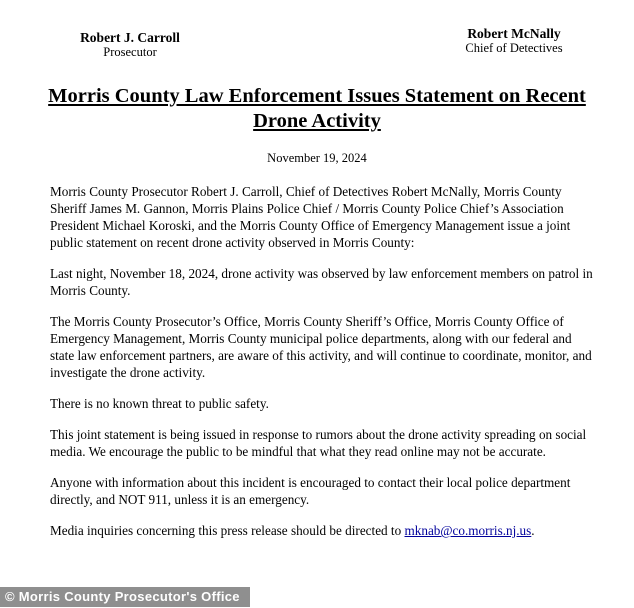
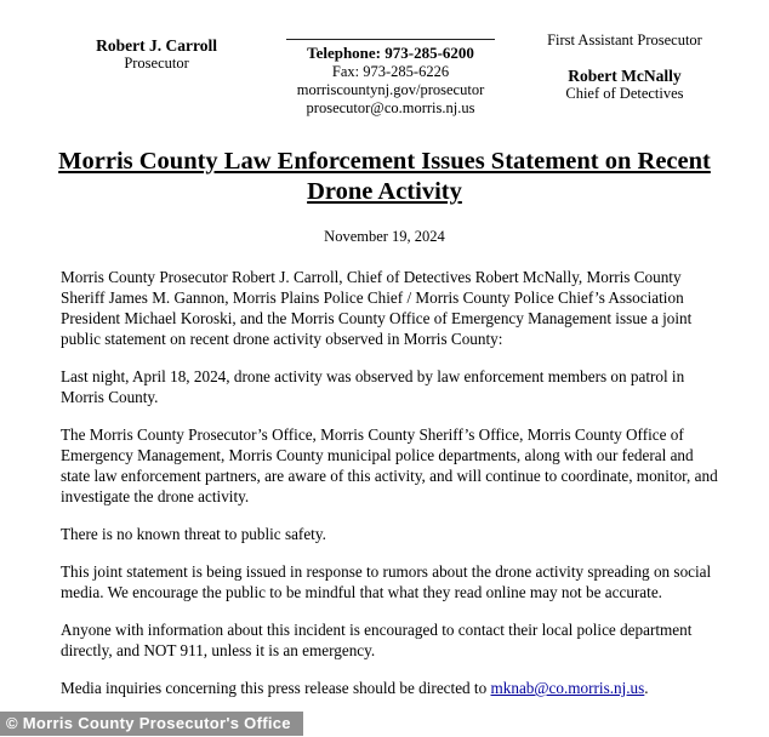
  Robert J. Carroll
  Prosecutor
+ Telephone: 973-285-6200
+ Fax: 973-285-6226
+ morriscountynj.gov/prosecutor
+ prosecutor@co.morris.nj.us
+ First Assistant Prosecutor
  Robert McNally
  Chief of Detectives
  Morris County Law Enforcement Issues Statement on Recent Drone Activity
  November 19, 2024
  Morris County Prosecutor Robert J. Carroll, Chief of Detectives Robert McNally, Morris County Sheriff James M. Gannon, Morris Plains Police Chief / Morris County Police Chief’s Association President Michael Koroski, and the Morris County Office of Emergency Management issue a joint public statement on recent drone activity observed in Morris County:
- Last night, November 18, 2024, drone activity was observed by law enforcement members on patrol in Morris County.
+ Last night, April 18, 2024, drone activity was observed by law enforcement members on patrol in Morris County.
  The Morris County Prosecutor’s Office, Morris County Sheriff’s Office, Morris County Office of Emergency Management, Morris County municipal police departments, along with our federal and state law enforcement partners, are aware of this activity, and will continue to coordinate, monitor, and investigate the drone activity.
  There is no known threat to public safety.
  This joint statement is being issued in response to rumors about the drone activity spreading on social media. We encourage the public to be mindful that what they read online may not be accurate.
  Anyone with information about this incident is encouraged to contact their local police department directly, and NOT 911, unless it is an emergency.
  Media inquiries concerning this press release should be directed to mknab@co.morris.nj.us.
  © Morris County Prosecutor's Office
